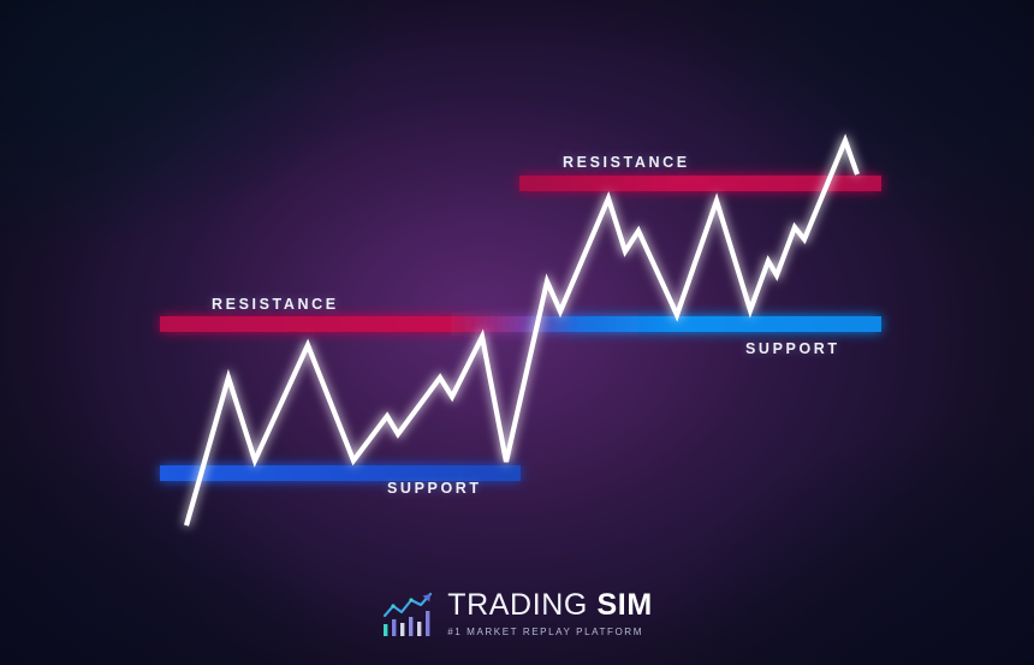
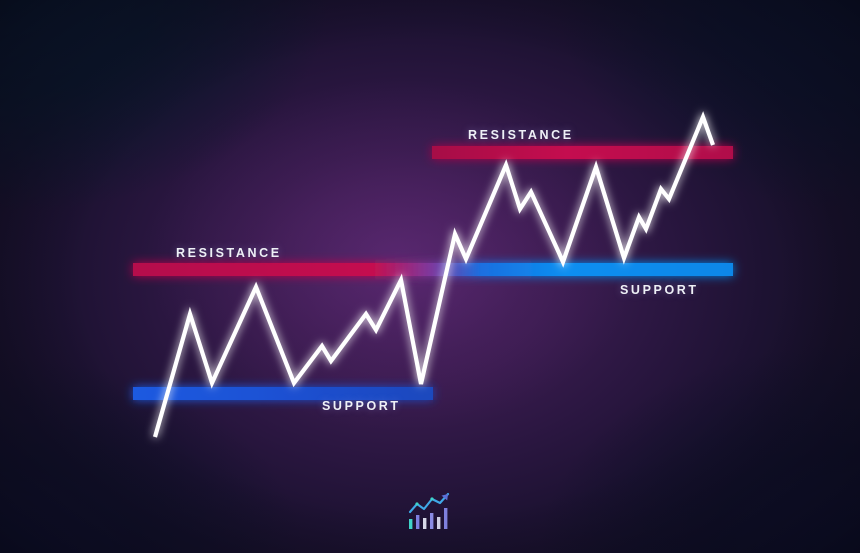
  RESISTANCE
  RESISTANCE
  SUPPORT
  SUPPORT
- TRADING SIM
- #1 MARKET REPLAY PLATFORM
